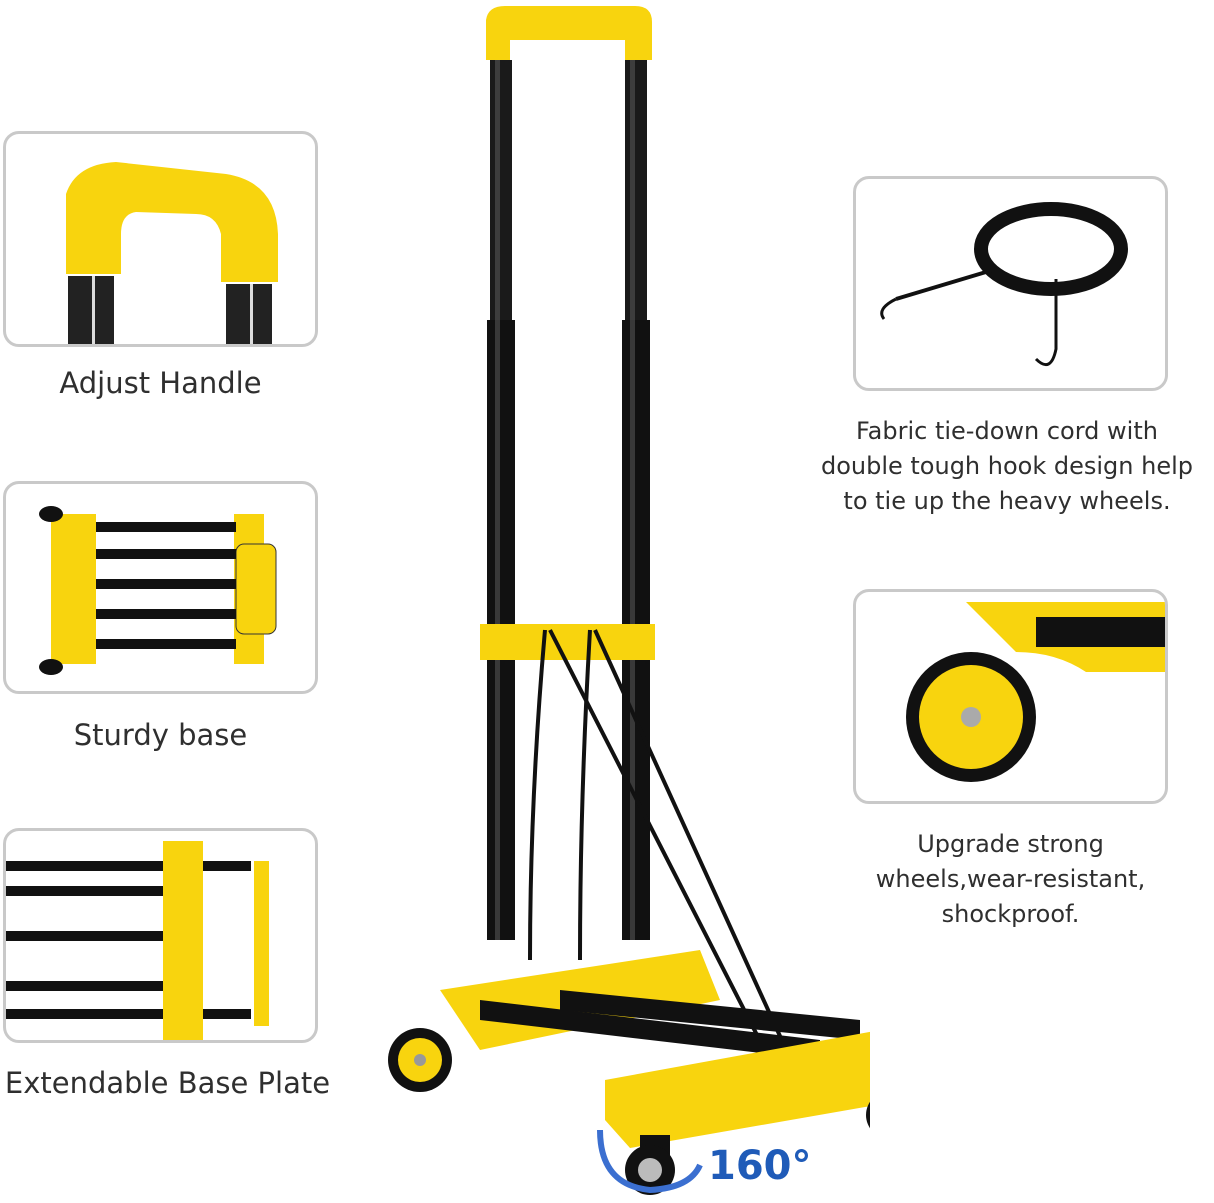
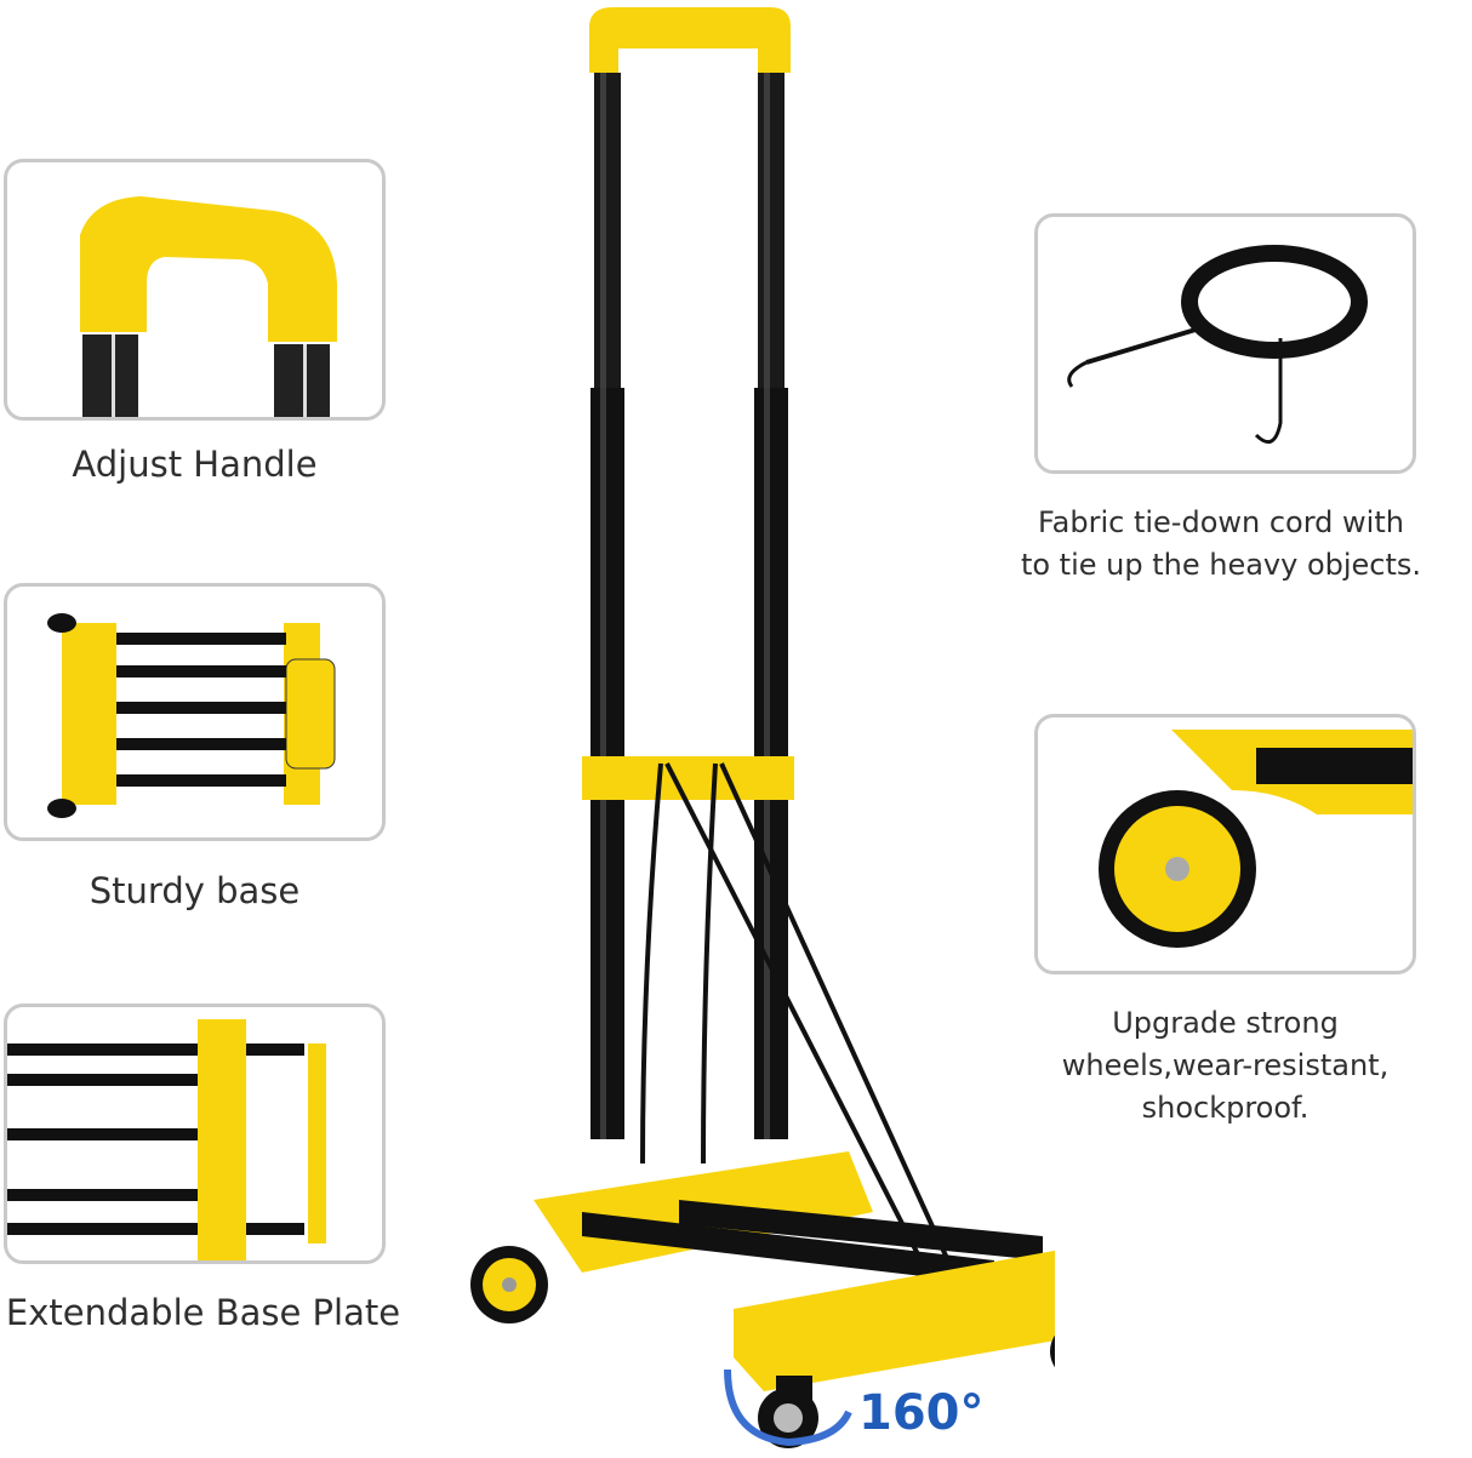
  160°
  Adjust Handle
  Sturdy base
  Extendable Base Plate
  Fabric tie-down cord with
- double tough hook design help
- to tie up the heavy wheels.
+ to tie up the heavy objects.
  Upgrade strong
  wheels,wear-resistant,
  shockproof.
